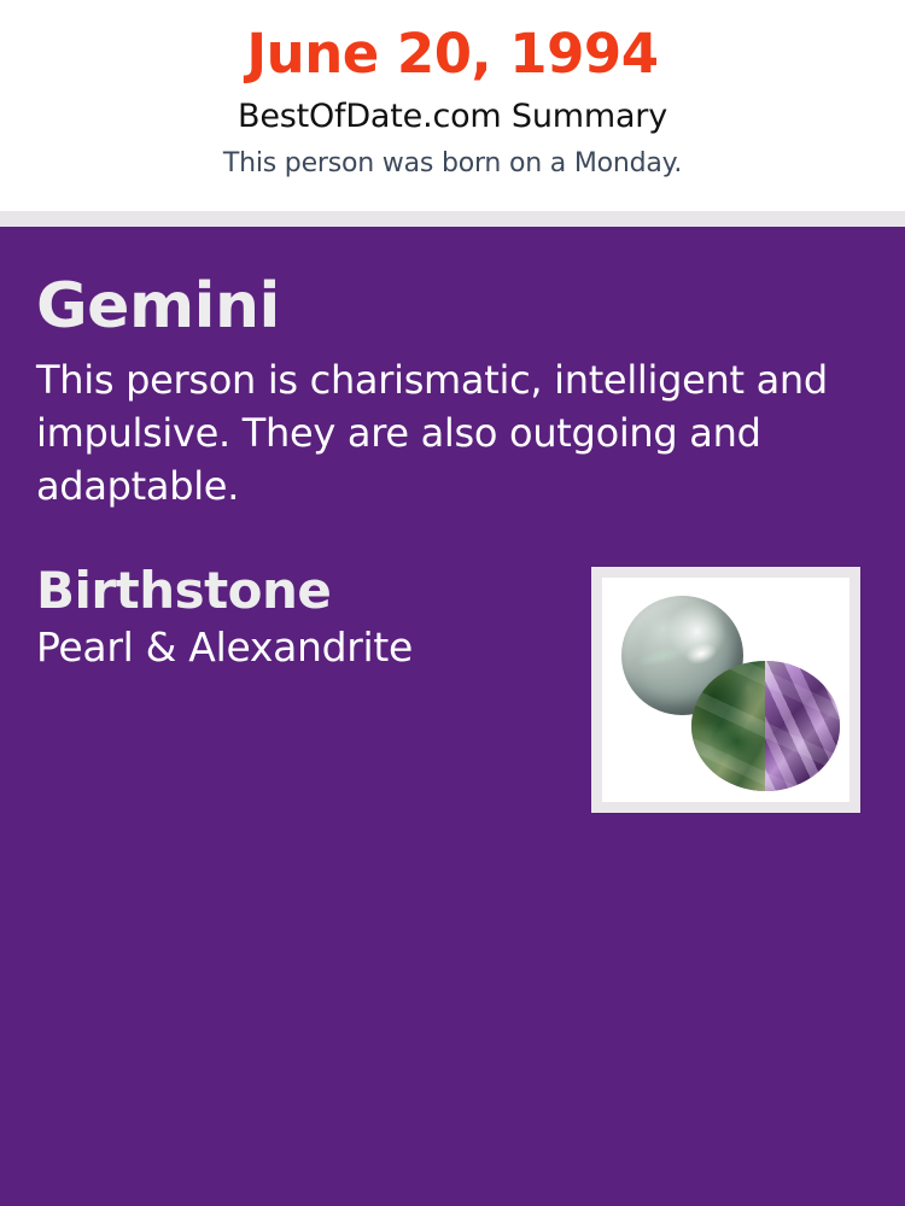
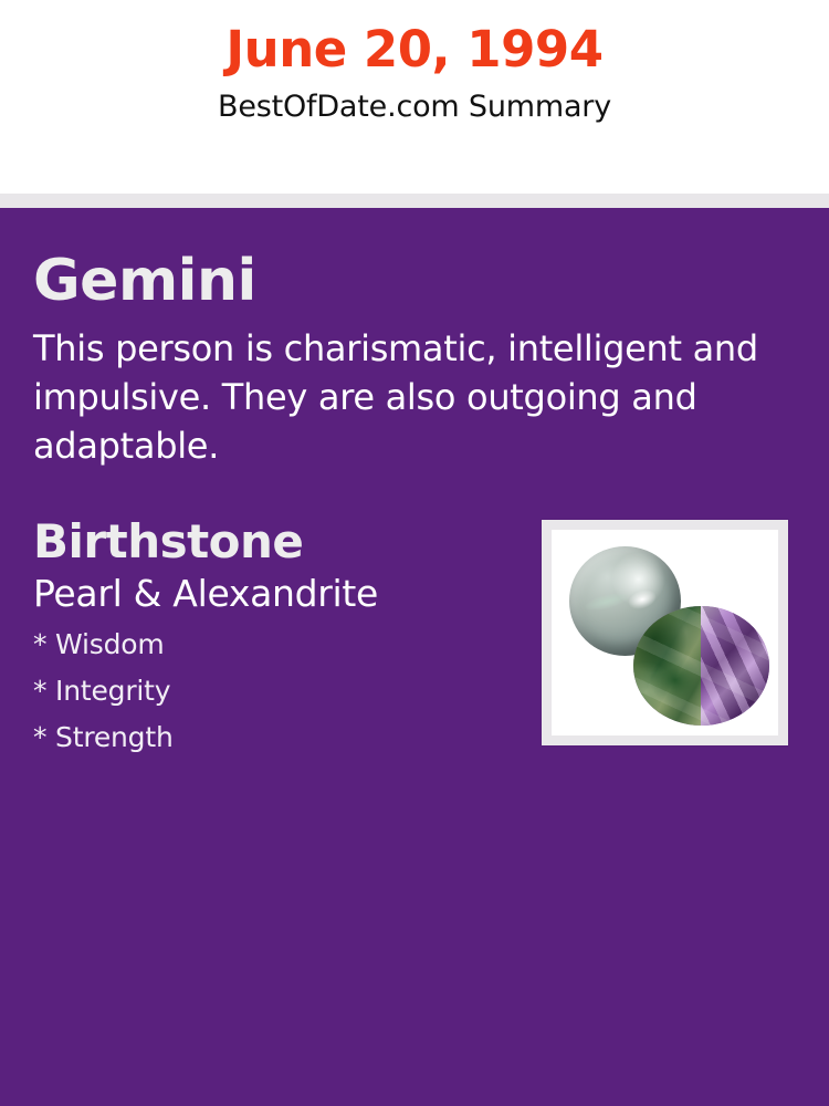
  June 20, 1994
  BestOfDate.com Summary
- This person was born on a Monday.
  Gemini
  This person is charismatic, intelligent and impulsive. They are also outgoing and adaptable.
  Birthstone
  Pearl & Alexandrite
+ * Wisdom
+ * Integrity
+ * Strength
